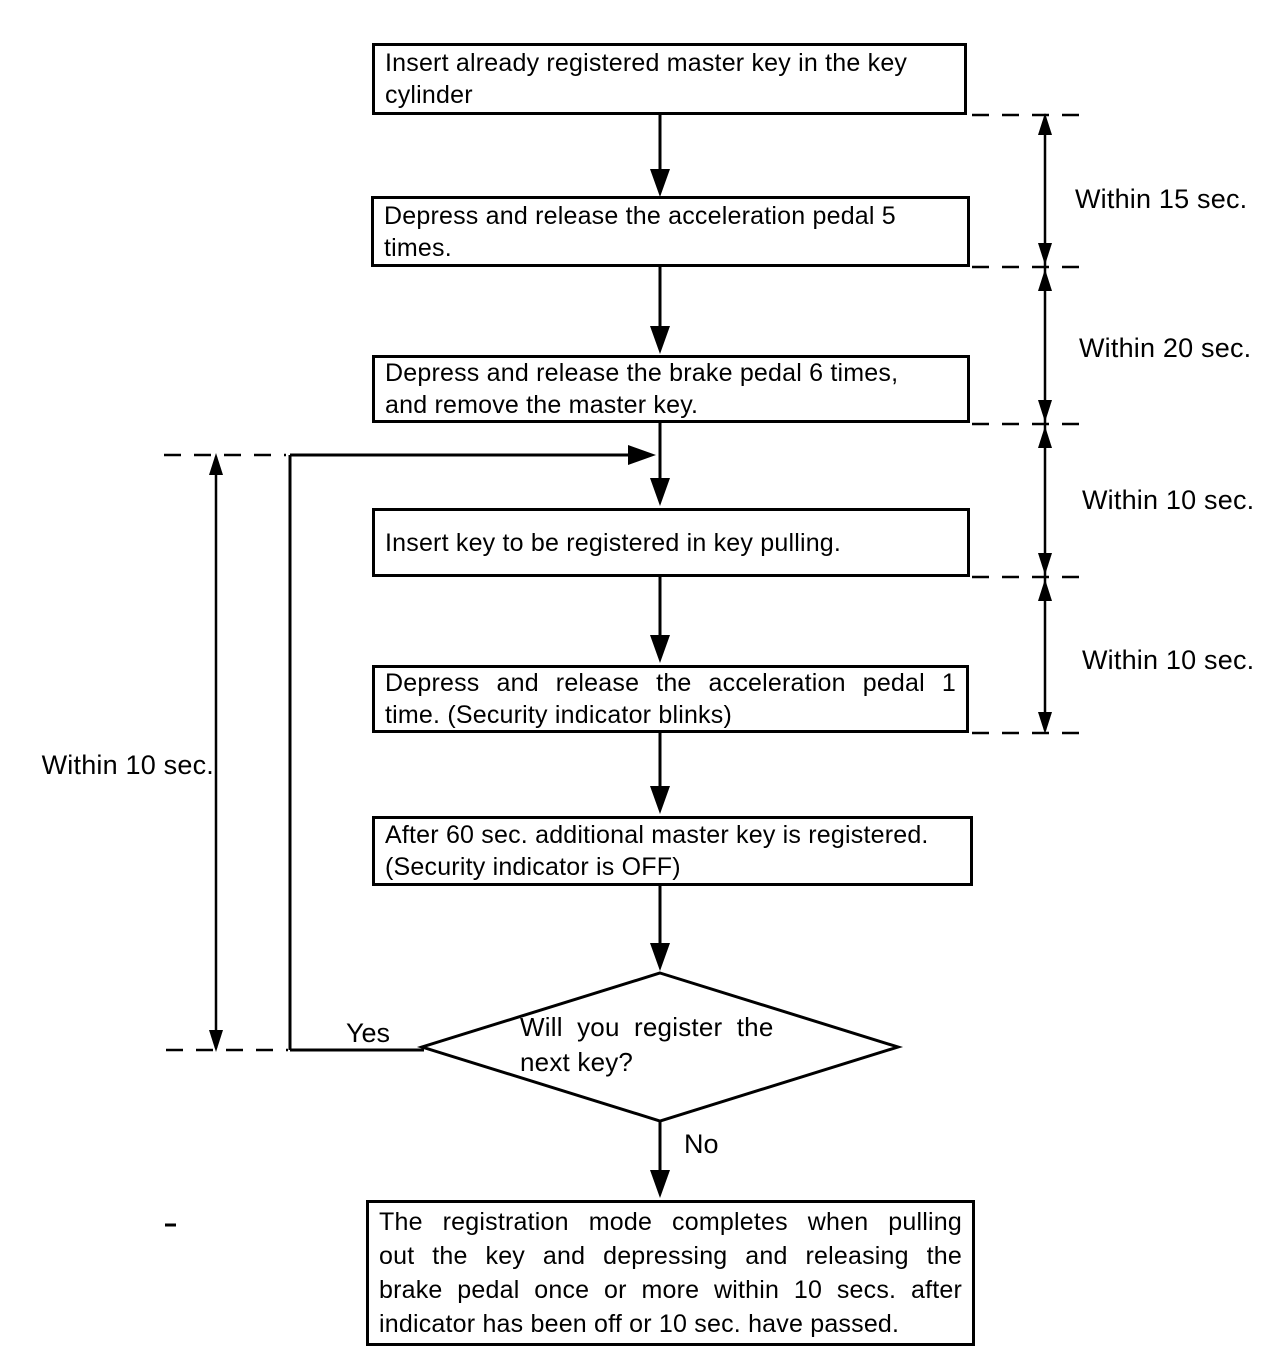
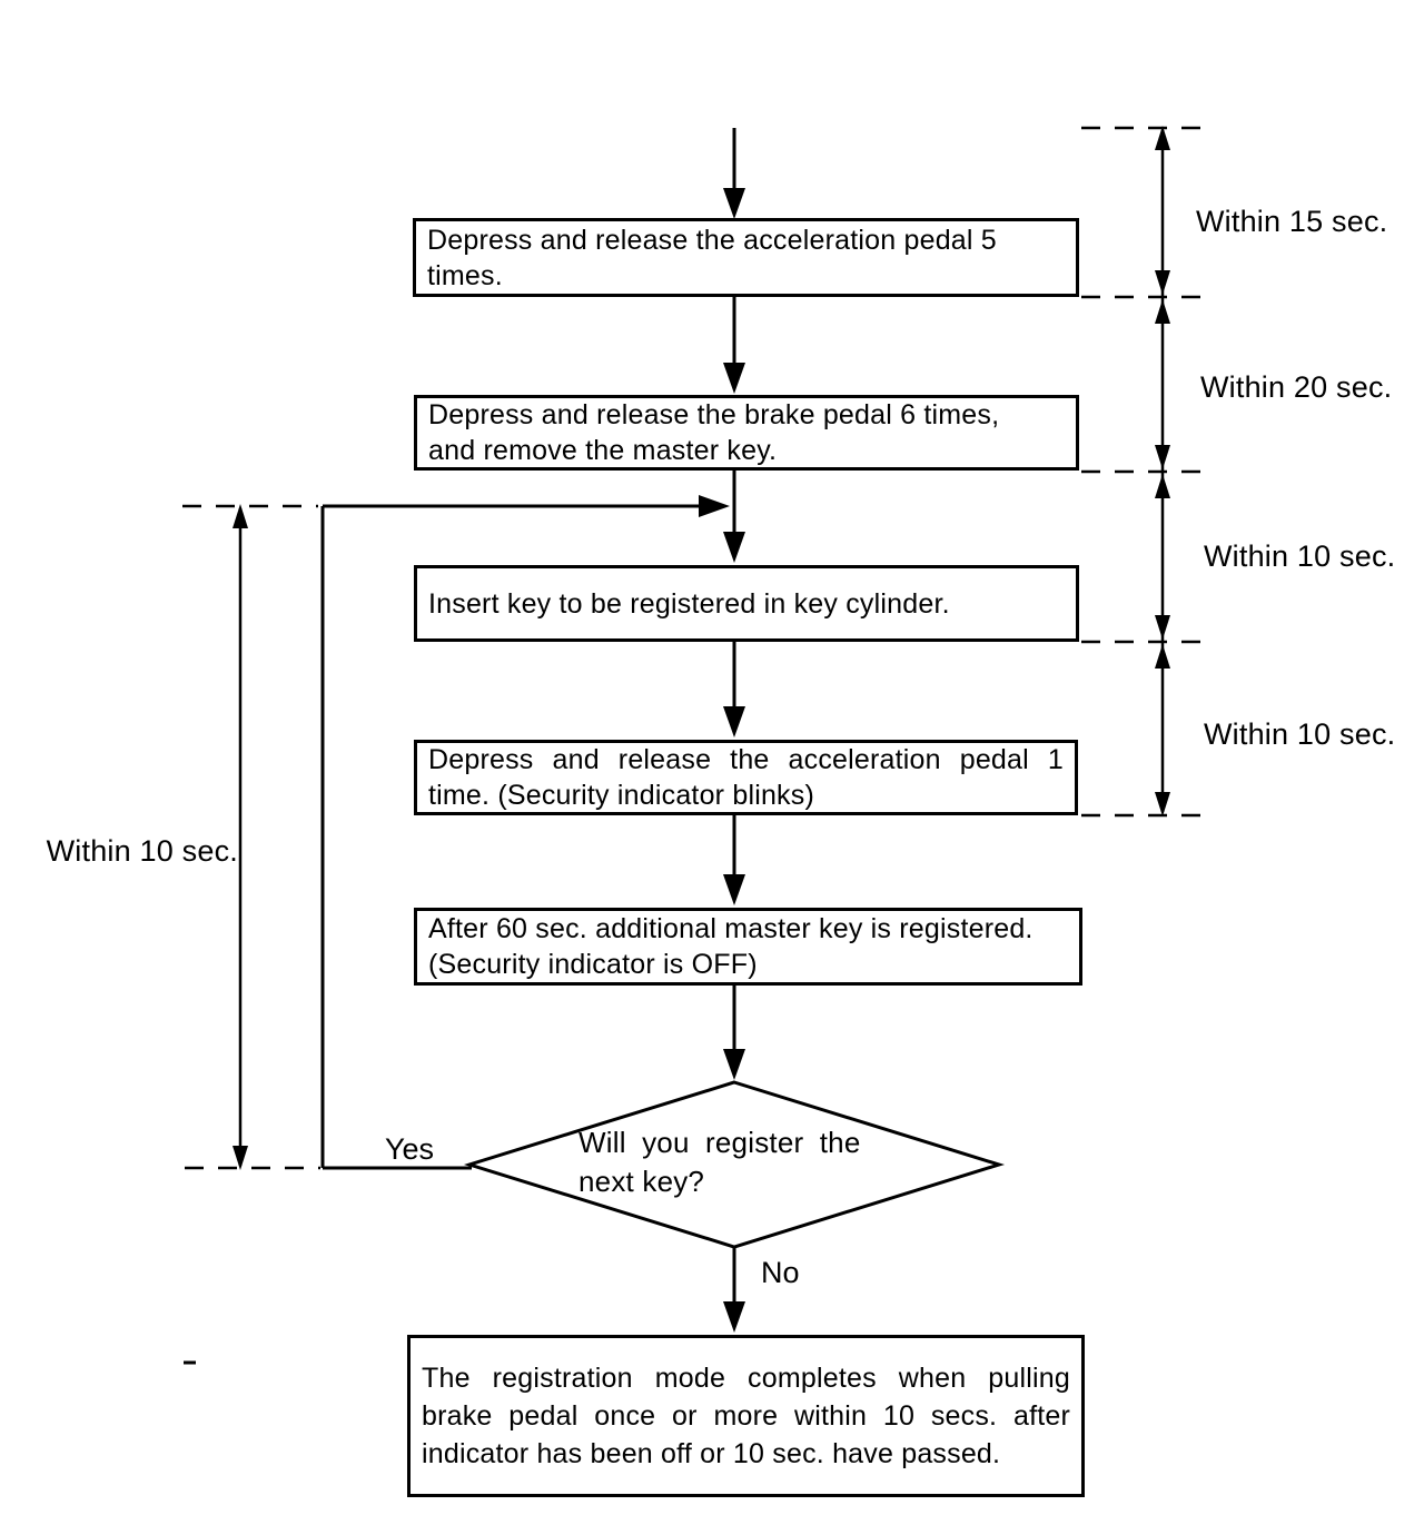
- Insert already registered master key in the key
- cylinder
  Depress and release the acceleration pedal 5
  times.
  Depress and release the brake pedal 6 times,
  and remove the master key.
- Insert key to be registered in key pulling.
+ Insert key to be registered in key cylinder.
  Depress and release the acceleration pedal 1
  time. (Security indicator blinks)
  After 60 sec. additional master key is registered.
  (Security indicator is OFF)
  The registration mode completes when pulling
- out the key and depressing and releasing the
  brake pedal once or more within 10 secs. after
  indicator has been off or 10 sec. have passed.
  Will you register the
  next key?
  Yes
  No
  Within 15 sec.
  Within 20 sec.
  Within 10 sec.
  Within 10 sec.
  Within 10 sec.
